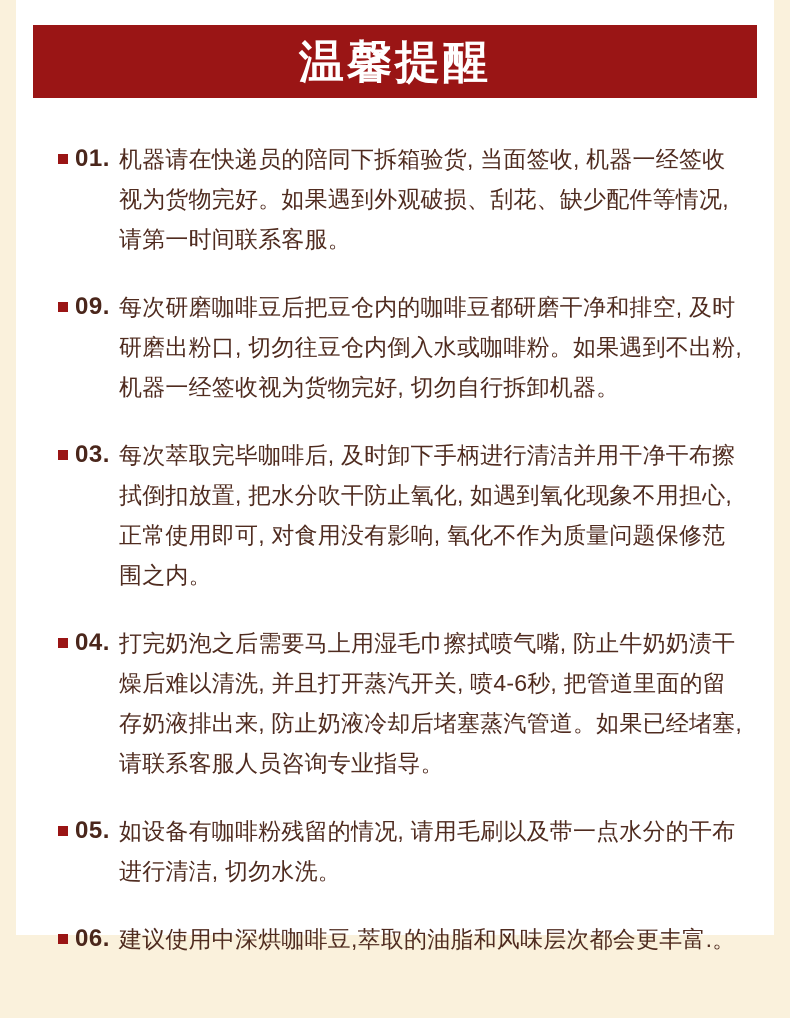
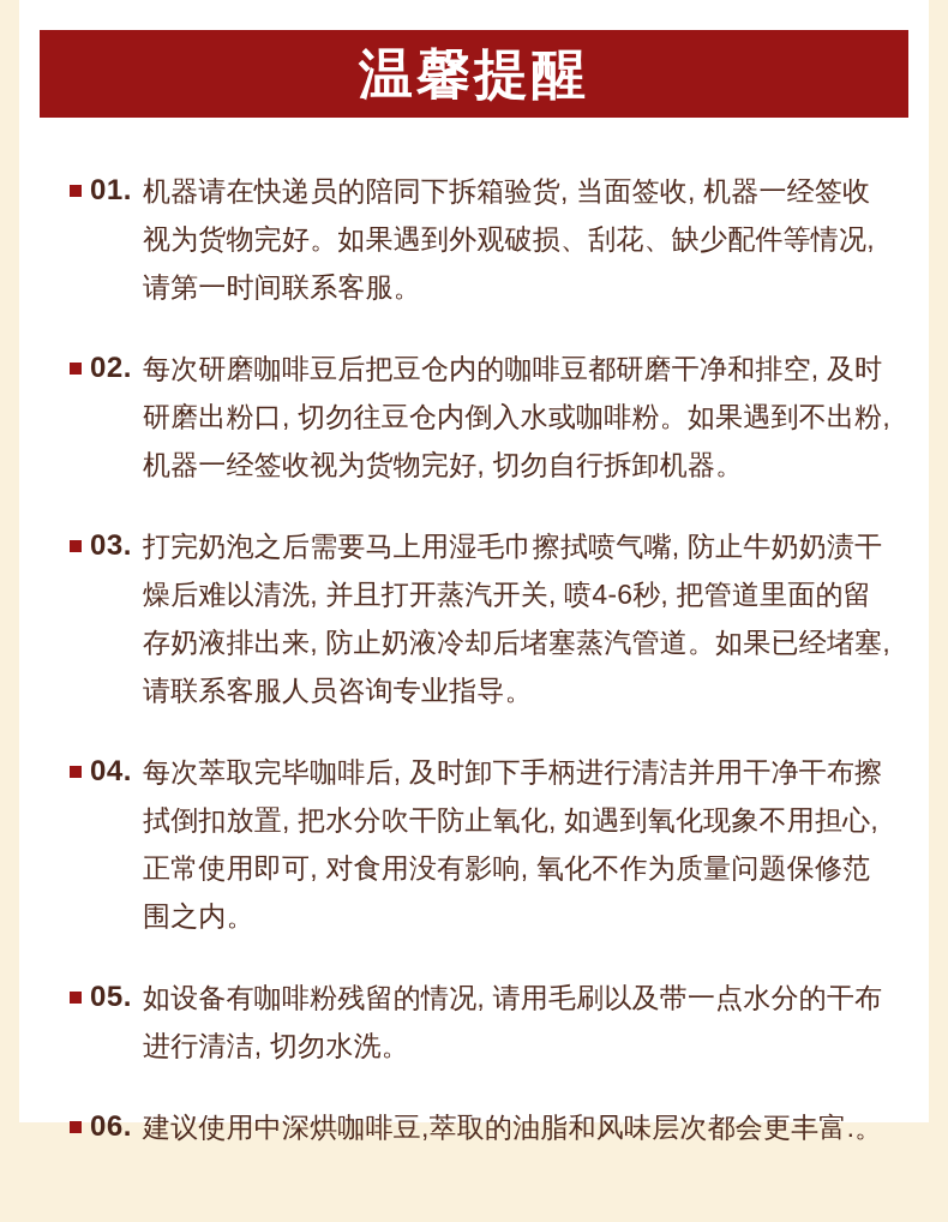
  温馨提醒
  01.
  机器请在快递员的陪同下拆箱验货, 当面签收, 机器一经签收视为货物完好。如果遇到外观破损、刮花、缺少配件等情况, 请第一时间联系客服。
- 09.
+ 02.
  每次研磨咖啡豆后把豆仓内的咖啡豆都研磨干净和排空, 及时研磨出粉口, 切勿往豆仓内倒入水或咖啡粉。如果遇到不出粉, 机器一经签收视为货物完好, 切勿自行拆卸机器。
  03.
- 每次萃取完毕咖啡后, 及时卸下手柄进行清洁并用干净干布擦拭倒扣放置, 把水分吹干防止氧化, 如遇到氧化现象不用担心, 正常使用即可, 对食用没有影响, 氧化不作为质量问题保修范围之内。
+ 打完奶泡之后需要马上用湿毛巾擦拭喷气嘴, 防止牛奶奶渍干燥后难以清洗, 并且打开蒸汽开关, 喷4-6秒, 把管道里面的留存奶液排出来, 防止奶液冷却后堵塞蒸汽管道。如果已经堵塞, 请联系客服人员咨询专业指导。
  04.
- 打完奶泡之后需要马上用湿毛巾擦拭喷气嘴, 防止牛奶奶渍干燥后难以清洗, 并且打开蒸汽开关, 喷4-6秒, 把管道里面的留存奶液排出来, 防止奶液冷却后堵塞蒸汽管道。如果已经堵塞, 请联系客服人员咨询专业指导。
+ 每次萃取完毕咖啡后, 及时卸下手柄进行清洁并用干净干布擦拭倒扣放置, 把水分吹干防止氧化, 如遇到氧化现象不用担心, 正常使用即可, 对食用没有影响, 氧化不作为质量问题保修范围之内。
  05.
  如设备有咖啡粉残留的情况, 请用毛刷以及带一点水分的干布进行清洁, 切勿水洗。
  06.
  建议使用中深烘咖啡豆,萃取的油脂和风味层次都会更丰富.。
